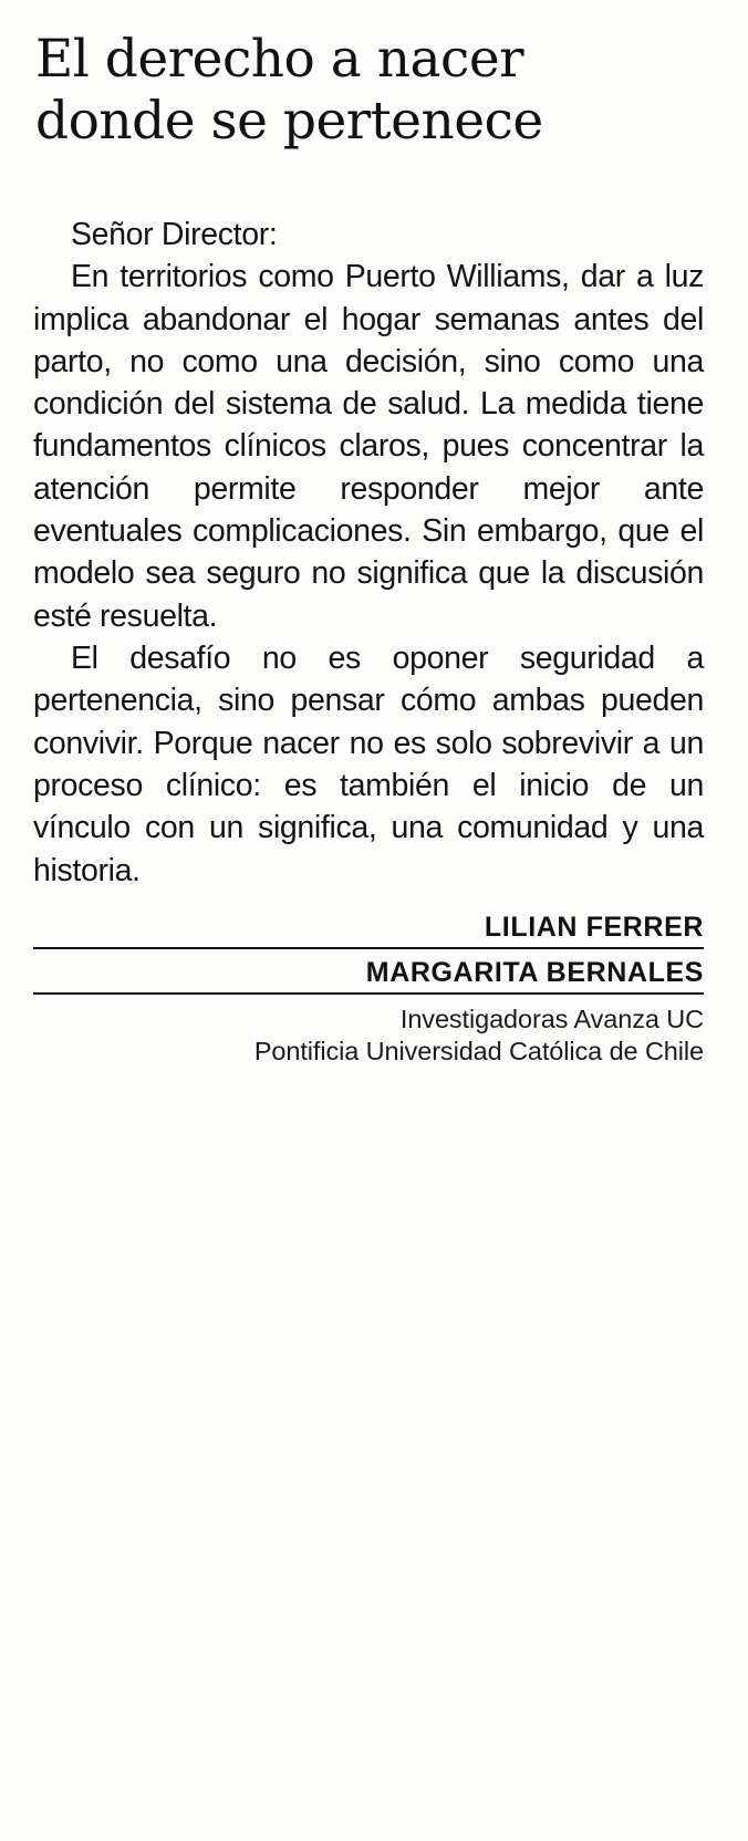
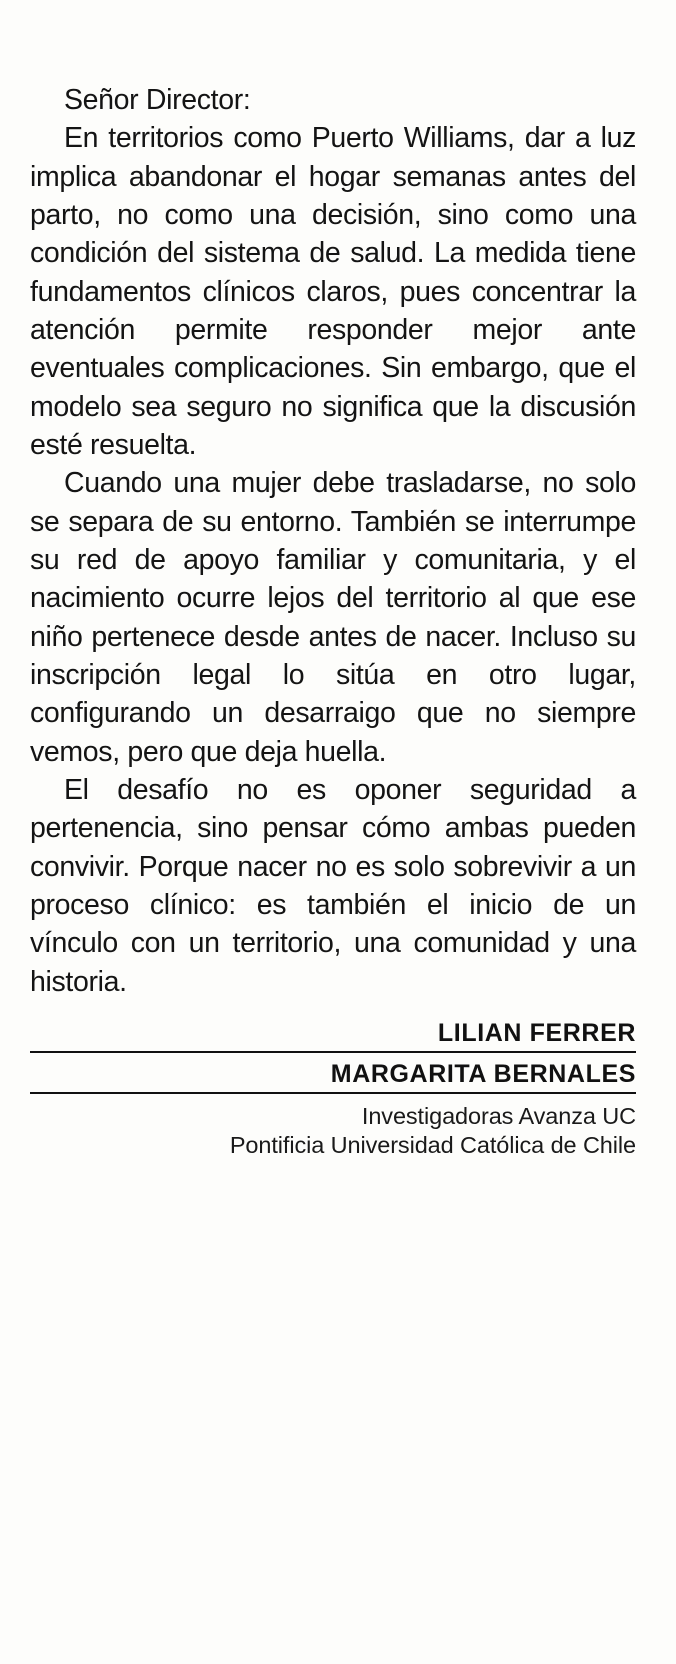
- El derecho a nacer
- donde se pertenece
  Señor Director:
  En territorios como Puerto Williams, dar a luz implica abandonar el hogar semanas antes del parto, no como una decisión, sino como una condición del sistema de salud. La medida tiene fundamentos clínicos claros, pues concentrar la atención permite responder mejor ante eventuales complicaciones. Sin embargo, que el modelo sea seguro no significa que la discusión esté resuelta.
+ Cuando una mujer debe trasladarse, no solo se separa de su entorno. También se interrumpe su red de apoyo familiar y comunitaria, y el nacimiento ocurre lejos del territorio al que ese niño pertenece desde antes de nacer. Incluso su inscripción legal lo sitúa en otro lugar, configurando un desarraigo que no siempre vemos, pero que deja huella.
- El desafío no es oponer seguridad a pertenencia, sino pensar cómo ambas pueden convivir. Porque nacer no es solo sobrevivir a un proceso clínico: es también el inicio de un vínculo con un significa, una comunidad y una historia.
+ El desafío no es oponer seguridad a pertenencia, sino pensar cómo ambas pueden convivir. Porque nacer no es solo sobrevivir a un proceso clínico: es también el inicio de un vínculo con un territorio, una comunidad y una historia.
  LILIAN FERRER
  MARGARITA BERNALES
  Investigadoras Avanza UC
  Pontificia Universidad Católica de Chile
